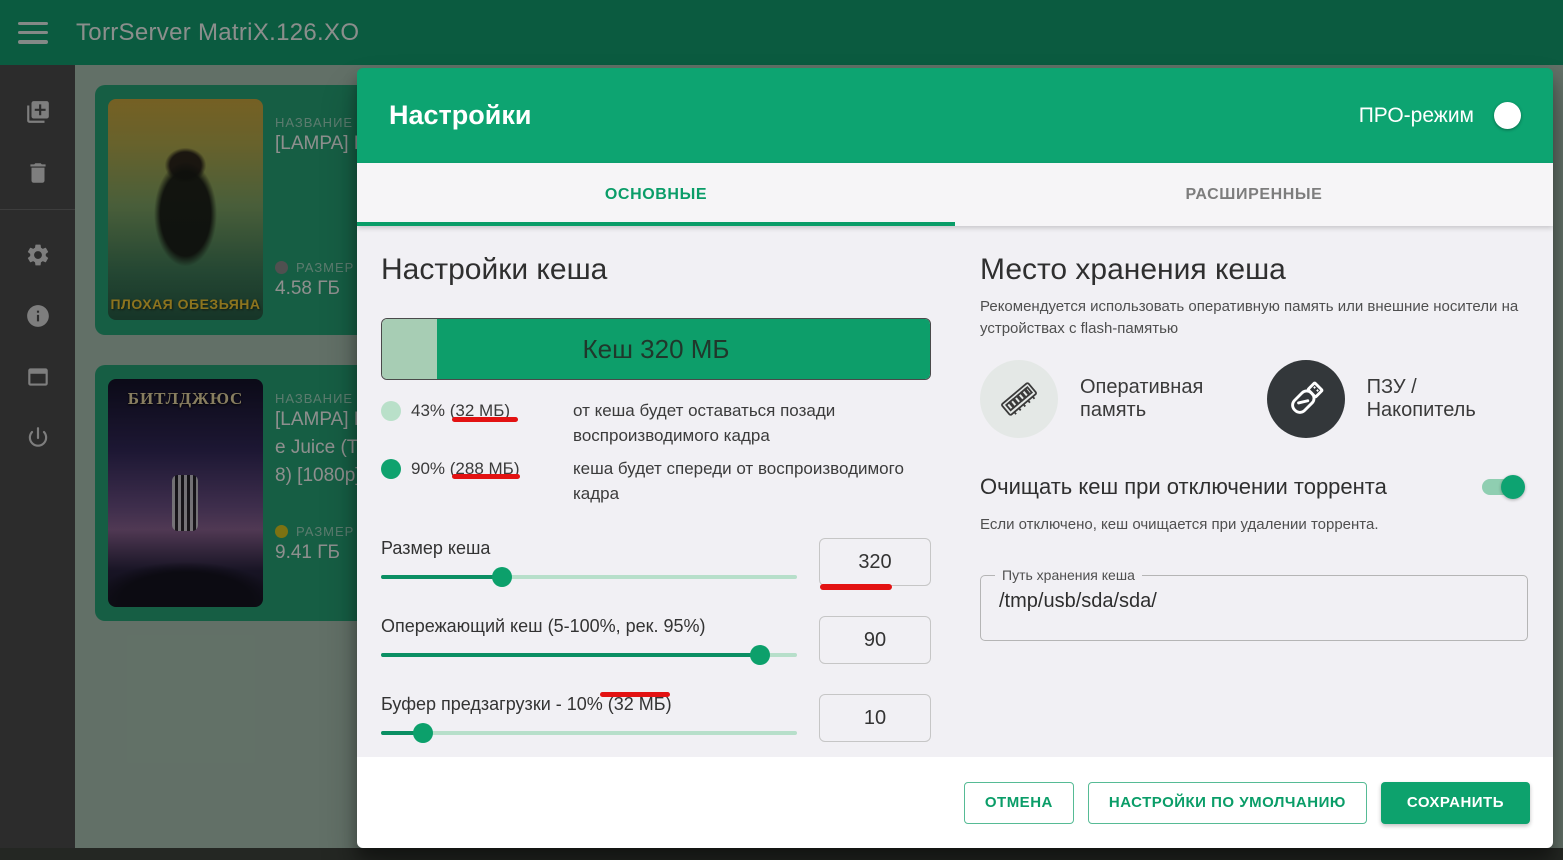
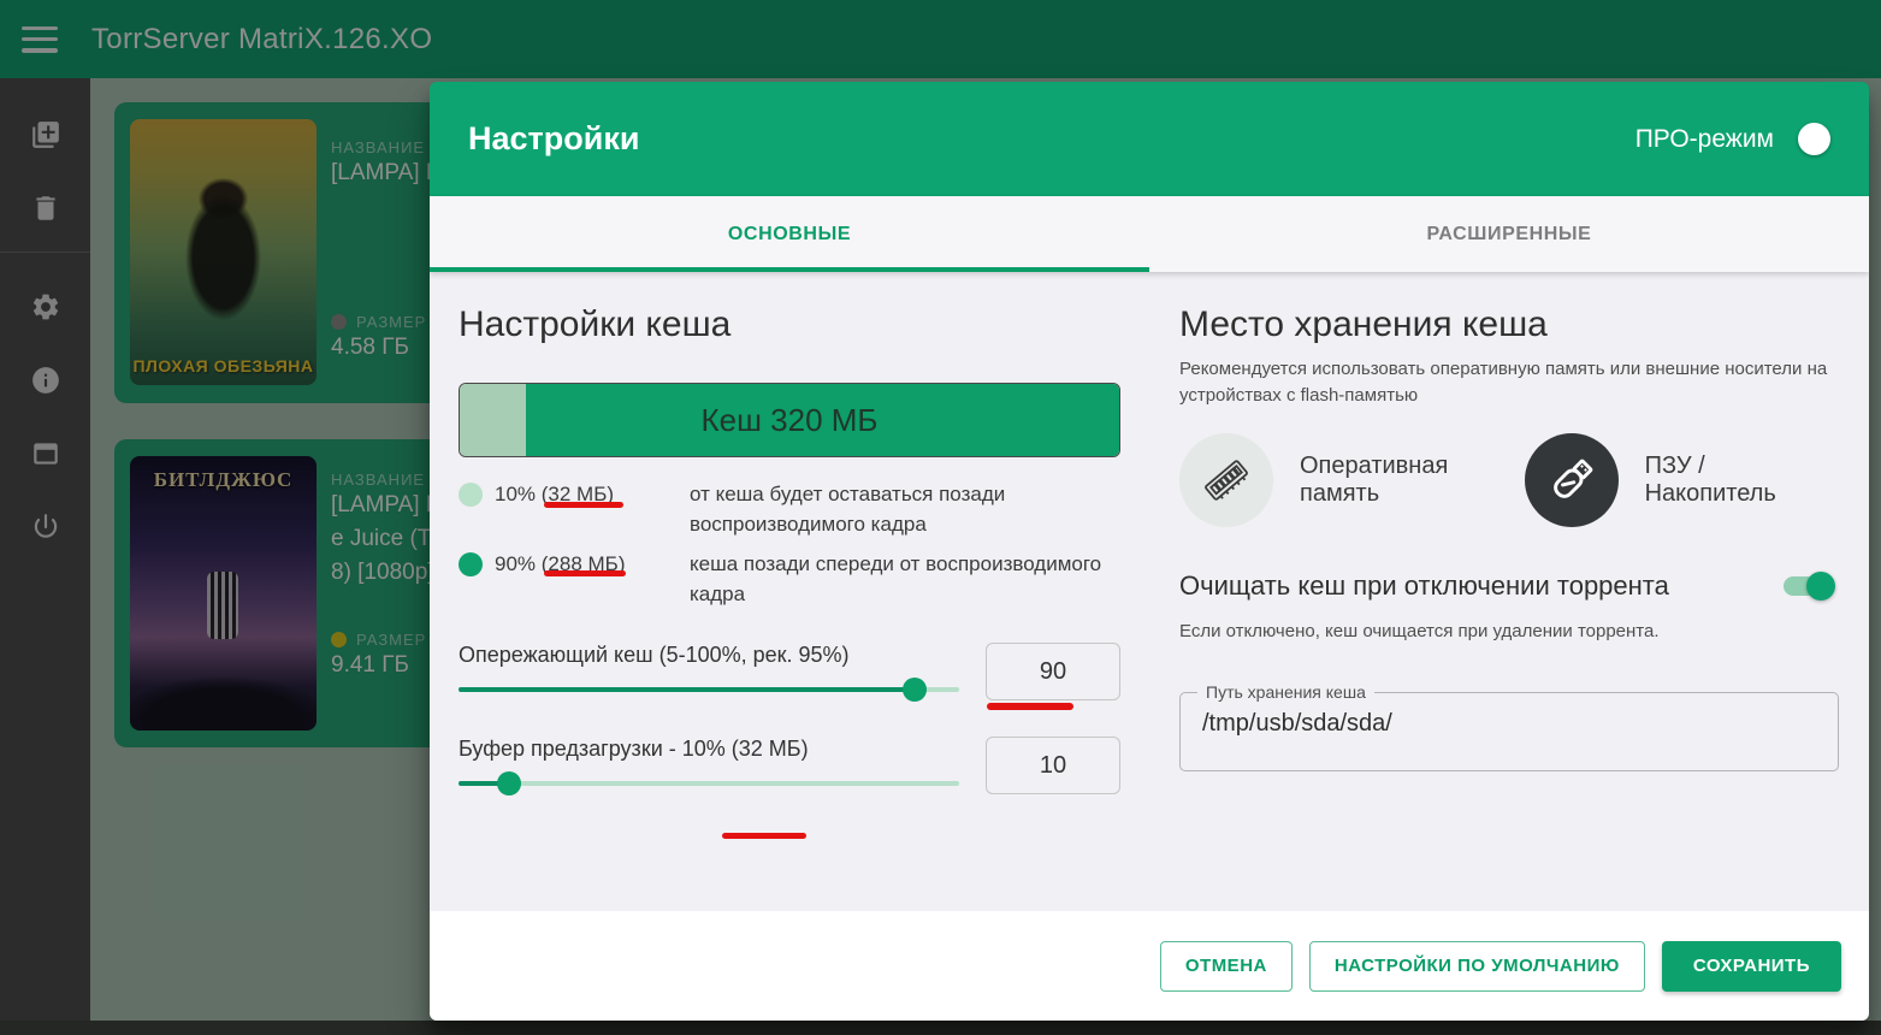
  TorrServer MatriX.126.XO
  ПЛОХАЯ ОБЕЗЬЯНА
  НАЗВАНИЕ
  [LAMPA]
  РАЗМЕР
  4.58 ГБ
  БИТЛДЖЮС
  НАЗВАНИЕ
  [LAMPA]
  e Juice (Т
  8) [1080p
  РАЗМЕР
  9.41 ГБ
  Настройки
  ПРО-режим
  ОСНОВНЫЕ
  РАСШИРЕННЫЕ
  Настройки кеша
  Кеш 320 МБ
- 43% (32 МБ)
+ 10% (32 МБ)
  от кеша будет оставаться позади воспроизводимого кадра
  90% (288 МБ)
- кеша будет спереди от воспроизводимого кадра
+ кеша позади спереди от воспроизводимого кадра
- Размер кеша
- 320
  Опережающий кеш (5-100%, рек. 95%)
  90
  Буфер предзагрузки - 10% (32 МБ)
  10
  Место хранения кеша
  Рекомендуется использовать оперативную память или внешние носители на устройствах с flash-памятью
  Оперативная память
  ПЗУ / Накопитель
  Очищать кеш при отключении торрента
  Если отключено, кеш очищается при удалении торрента.
  Путь хранения кеша
  /tmp/usb/sda/sda/
  ОТМЕНА
  НАСТРОЙКИ ПО УМОЛЧАНИЮ
  СОХРАНИТЬ
